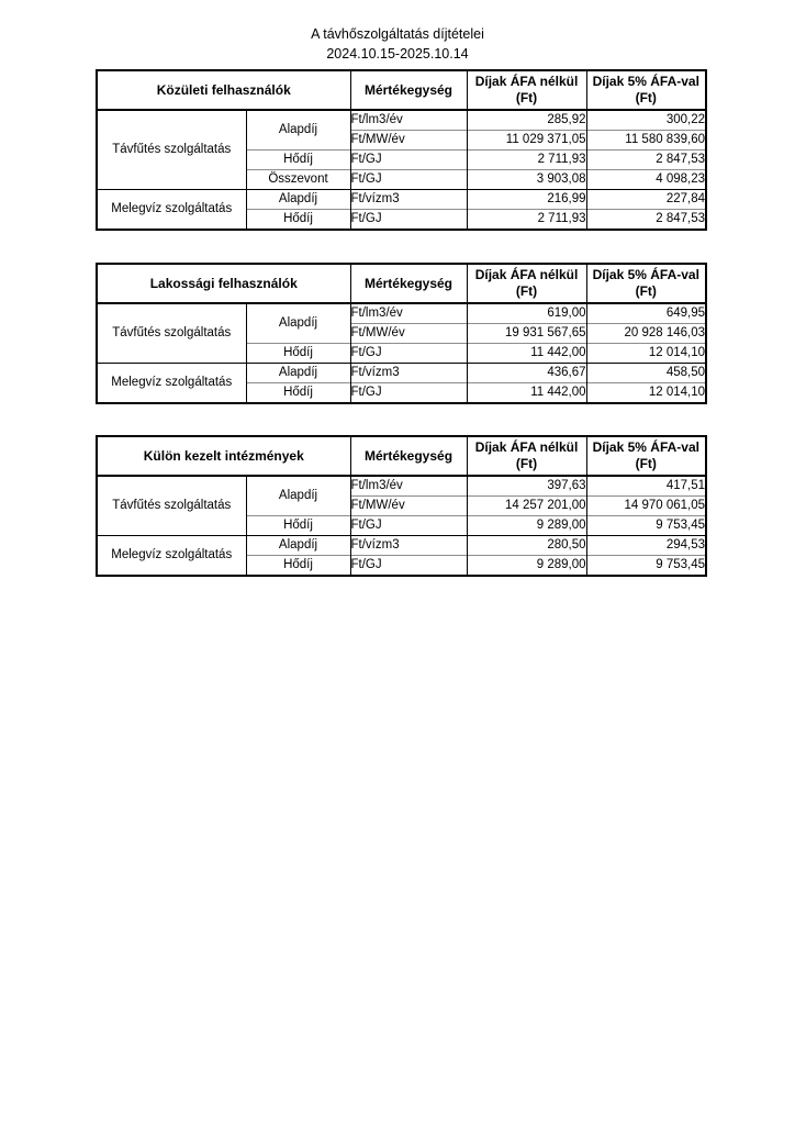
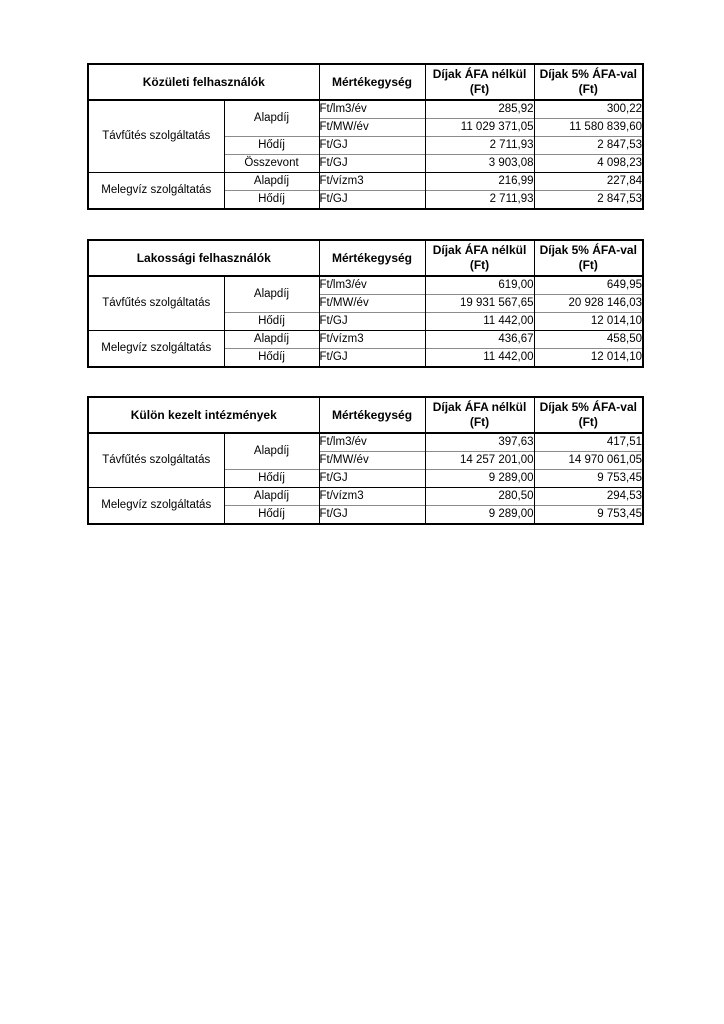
- A távhőszolgáltatás díjtételei
- 2024.10.15-2025.10.14
  Közületi felhasználók	Mértékegység	Díjak ÁFA nélkül(Ft)	Díjak 5% ÁFA-val(Ft)
  Távfűtés szolgáltatás	Alapdíj	Ft/lm3/év	285,92	300,22
  Ft/MW/év	11 029 371,05	11 580 839,60
  Hődíj	Ft/GJ	2 711,93	2 847,53
  Összevont	Ft/GJ	3 903,08	4 098,23
  Melegvíz szolgáltatás	Alapdíj	Ft/vízm3	216,99	227,84
  Hődíj	Ft/GJ	2 711,93	2 847,53
  Lakossági felhasználók	Mértékegység	Díjak ÁFA nélkül(Ft)	Díjak 5% ÁFA-val(Ft)
  Távfűtés szolgáltatás	Alapdíj	Ft/lm3/év	619,00	649,95
  Ft/MW/év	19 931 567,65	20 928 146,03
  Hődíj	Ft/GJ	11 442,00	12 014,10
  Melegvíz szolgáltatás	Alapdíj	Ft/vízm3	436,67	458,50
  Hődíj	Ft/GJ	11 442,00	12 014,10
  Külön kezelt intézmények	Mértékegység	Díjak ÁFA nélkül(Ft)	Díjak 5% ÁFA-val(Ft)
  Távfűtés szolgáltatás	Alapdíj	Ft/lm3/év	397,63	417,51
  Ft/MW/év	14 257 201,00	14 970 061,05
  Hődíj	Ft/GJ	9 289,00	9 753,45
  Melegvíz szolgáltatás	Alapdíj	Ft/vízm3	280,50	294,53
  Hődíj	Ft/GJ	9 289,00	9 753,45
